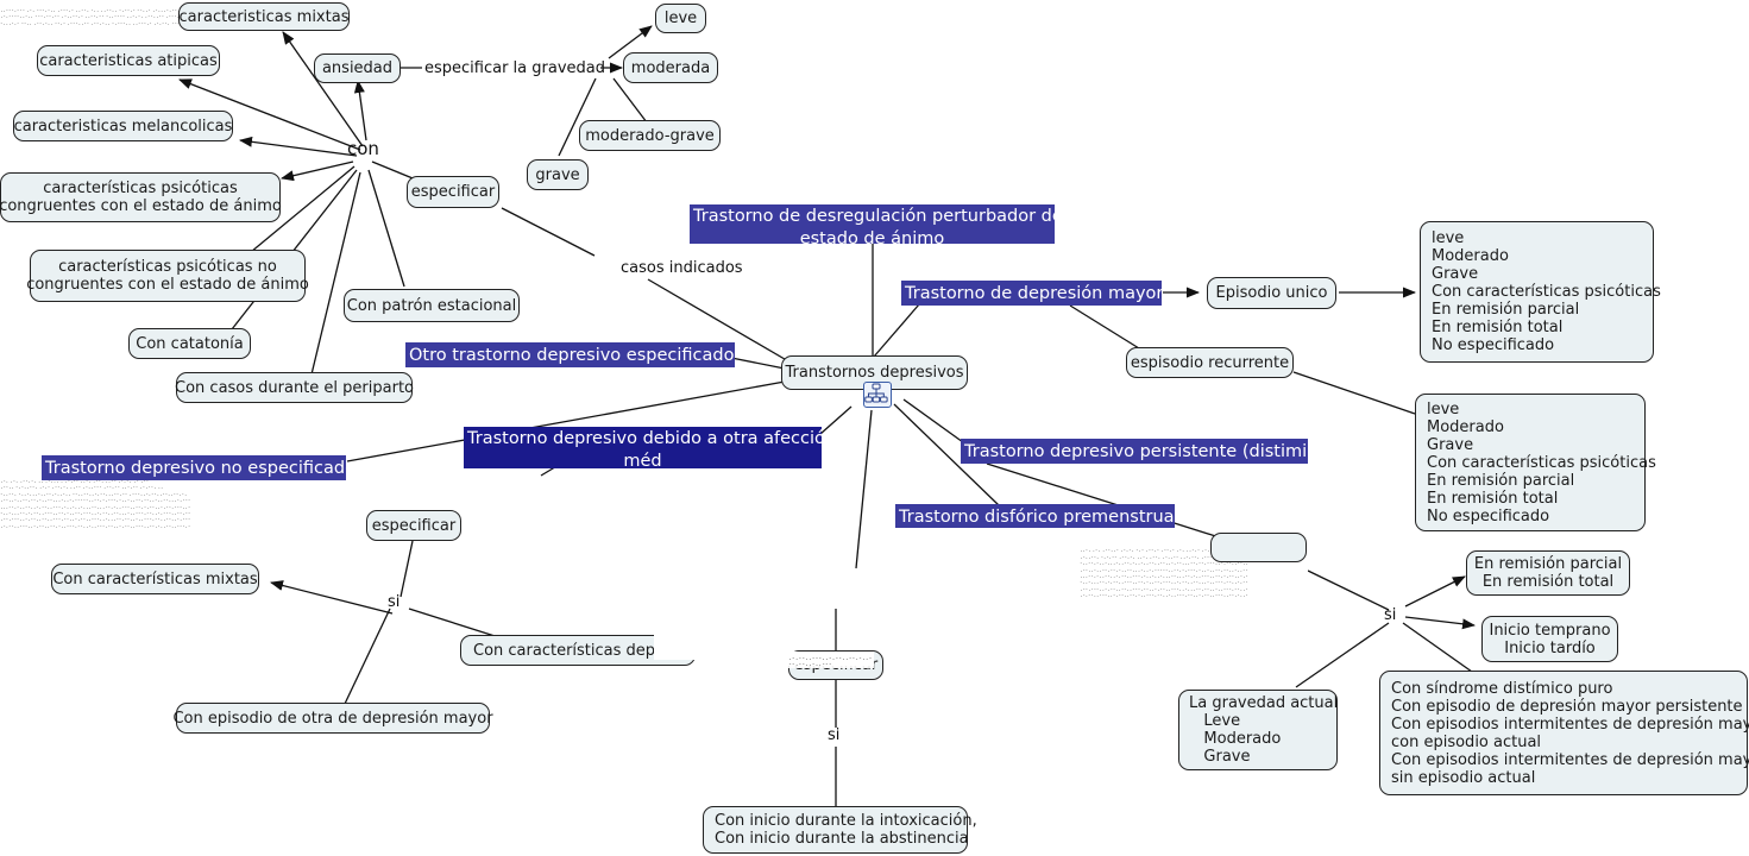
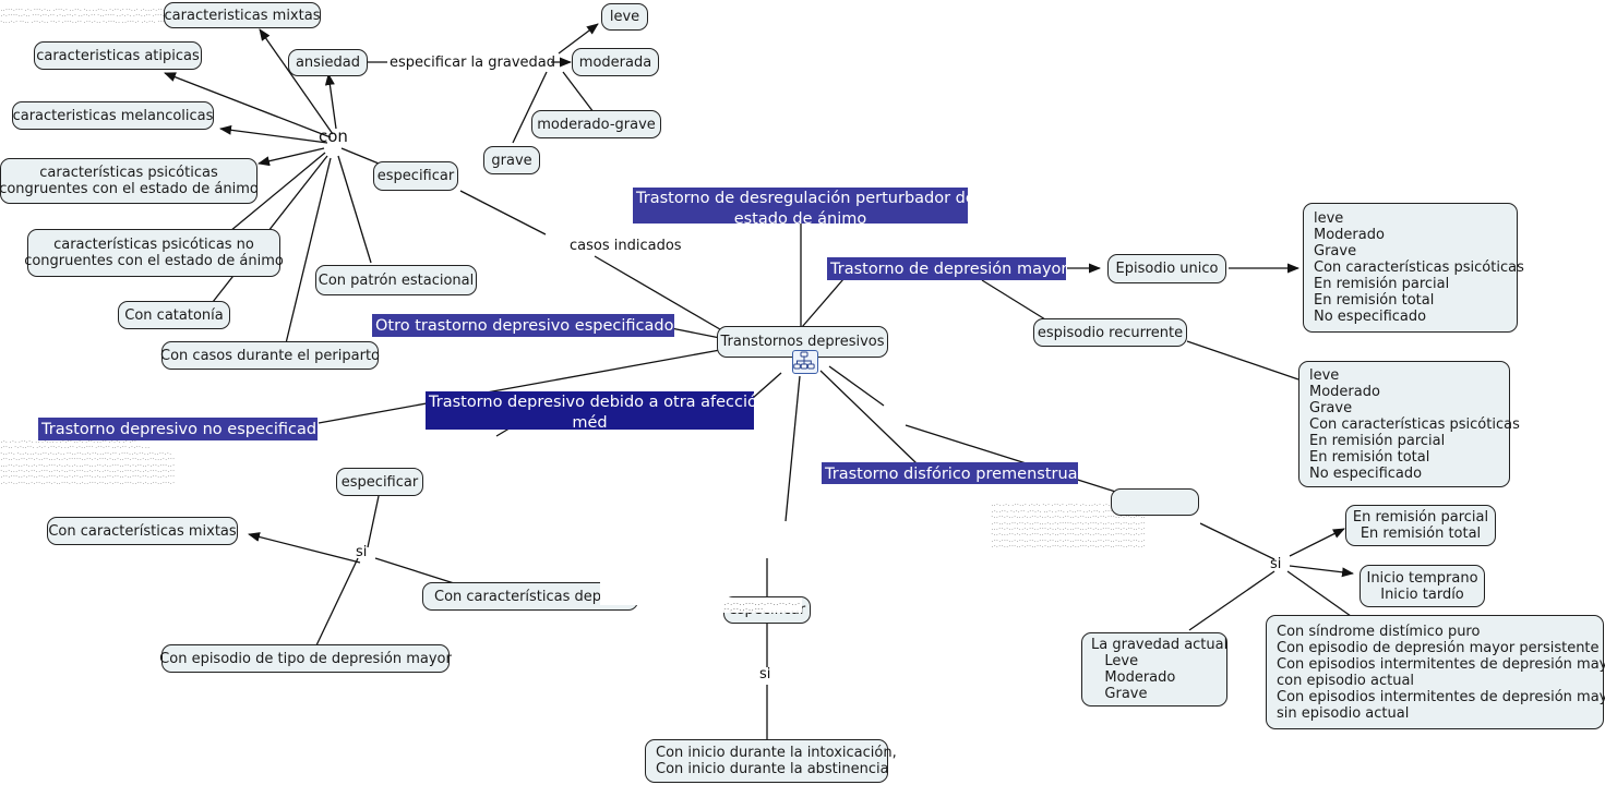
  caracteristicas mixtas
  caracteristicas atipicas
  caracteristicas melancolicas
  características psicóticas
  congruentes con el estado de ánimo
  características psicóticas no
  congruentes con el estado de ánimo
  Con catatonía
  Con casos durante el periparto
  Con patrón estacional
  con
  ansiedad
  especificar
  especificar la gravedad
  leve
  moderada
  moderado-grave
  grave
  Transtornos depresivos
  casos indicados
  Trastorno de desregulación perturbador del
  estado de ánimo
  Trastorno de depresión mayor
  Otro trastorno depresivo especificado
  Trastorno depresivo no especificado
  Trastorno depresivo debido a otra afección
  méd
- Trastorno depresivo persistente (distimia
  Trastorno disfórico premenstrual
  Episodio unico
  espisodio recurrente
  leve
  Moderado
  Grave
  Con características psicóticas
  En remisión parcial
  En remisión total
  No especificado
  leve
  Moderado
  Grave
  Con características psicóticas
  En remisión parcial
  En remisión total
  No especificado
  En remisión parcial
  En remisión total
  Inicio temprano
  Inicio tardío
  La gravedad actual
  Leve
  Moderado
  Grave
  Con síndrome distímico puro
  Con episodio de depresión mayor persistente
  Con episodios intermitentes de depresión may
  con episodio actual
  Con episodios intermitentes de depresión may
  sin episodio actual
  si
  especificar
  Con características mixtas
  Con características dep
- Con episodio de otra de depresión mayor
+ Con episodio de tipo de depresión mayor
  si
  si
  Con inicio durante la intoxicación,
  Con inicio durante la abstinencia
